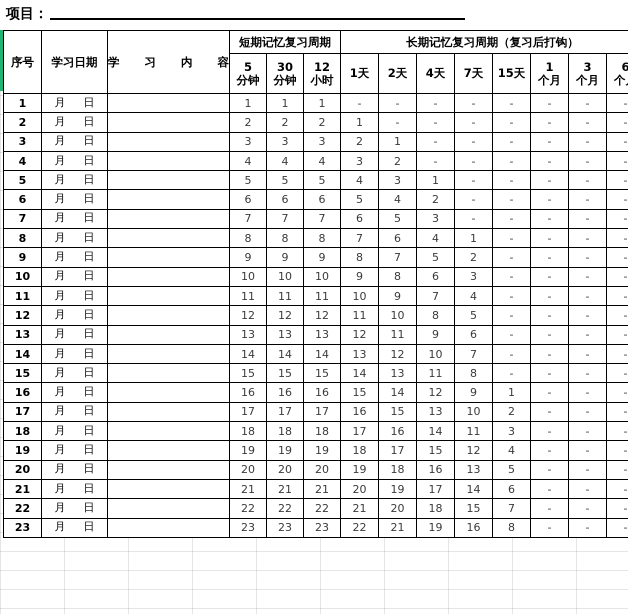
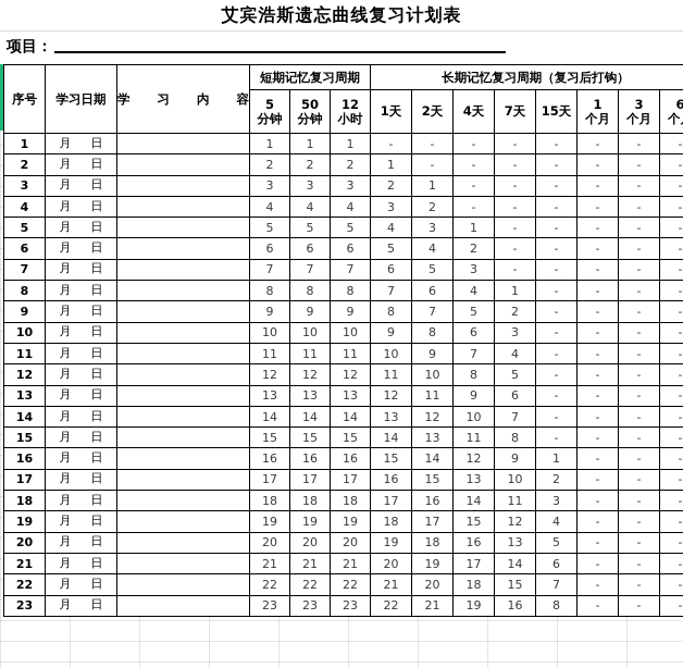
+ 艾宾浩斯遗忘曲线复习计划表
  项目：
  序号	学习日期	学 习 内 容	短期记忆复习周期	长期记忆复习周期（复习后打钩）
- 5 分钟	30 分钟	12 小时	1天	2天	4天	7天	15天	1 个月	3 个月	6 个
+ 5 分钟	50 分钟	12 小时	1天	2天	4天	7天	15天	1 个月	3 个月	6 个
  1	月 日		1	1	1	-	-	-	-	-	-	-	-
  2	月 日		2	2	2	1	-	-	-	-	-	-	-
  3	月 日		3	3	3	2	1	-	-	-	-	-	-
  4	月 日		4	4	4	3	2	-	-	-	-	-	-
  5	月 日		5	5	5	4	3	1	-	-	-	-	-
  6	月 日		6	6	6	5	4	2	-	-	-	-	-
  7	月 日		7	7	7	6	5	3	-	-	-	-	-
  8	月 日		8	8	8	7	6	4	1	-	-	-	-
  9	月 日		9	9	9	8	7	5	2	-	-	-	-
  10	月 日		10	10	10	9	8	6	3	-	-	-	-
  11	月 日		11	11	11	10	9	7	4	-	-	-	-
  12	月 日		12	12	12	11	10	8	5	-	-	-	-
  13	月 日		13	13	13	12	11	9	6	-	-	-	-
  14	月 日		14	14	14	13	12	10	7	-	-	-	-
  15	月 日		15	15	15	14	13	11	8	-	-	-	-
  16	月 日		16	16	16	15	14	12	9	1	-	-	-
  17	月 日		17	17	17	16	15	13	10	2	-	-	-
  18	月 日		18	18	18	17	16	14	11	3	-	-	-
  19	月 日		19	19	19	18	17	15	12	4	-	-	-
  20	月 日		20	20	20	19	18	16	13	5	-	-	-
  21	月 日		21	21	21	20	19	17	14	6	-	-	-
  22	月 日		22	22	22	21	20	18	15	7	-	-	-
  23	月 日		23	23	23	22	21	19	16	8	-	-	-
